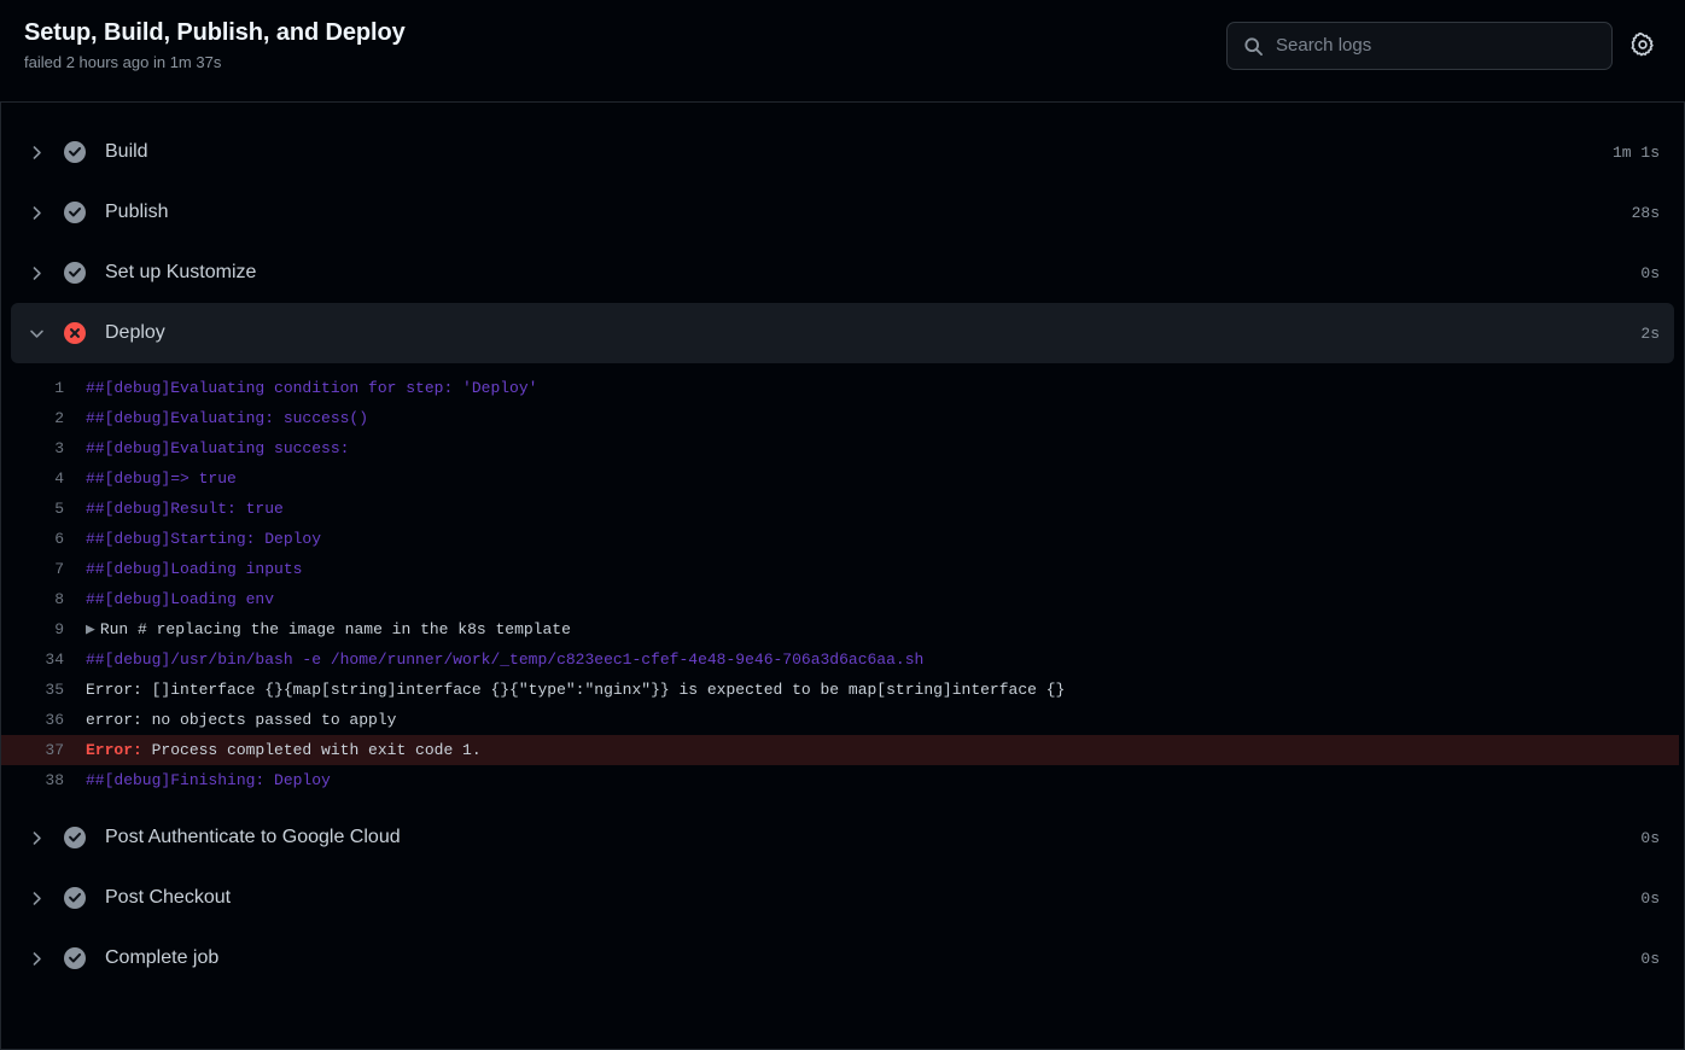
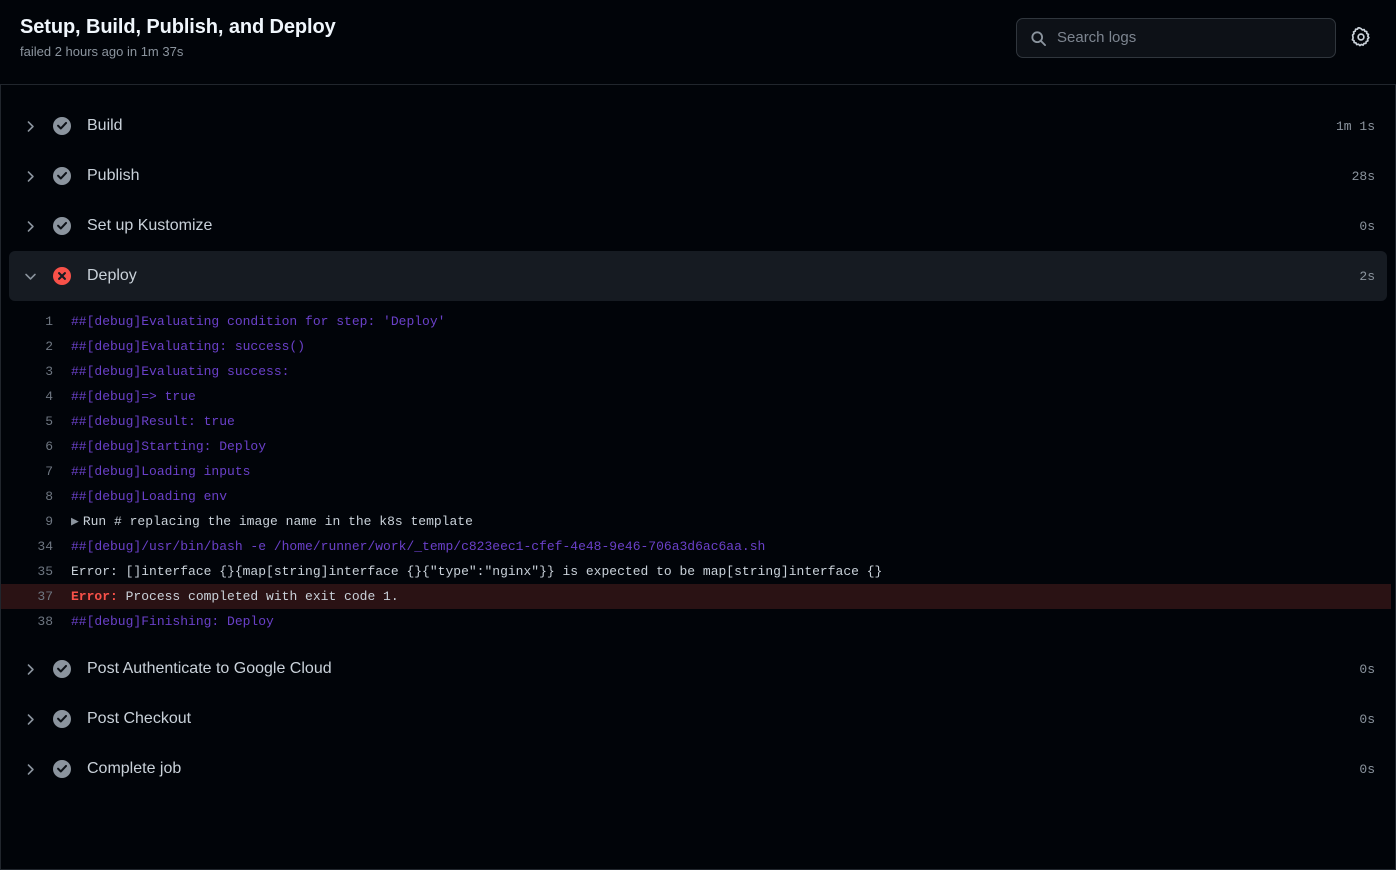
  Setup, Build, Publish, and Deploy
  failed 2 hours ago in 1m 37s
  Search logs
  Build
  1m 1s
  Publish
  28s
  Set up Kustomize
  0s
  Deploy
  2s
  1
  ##[debug]Evaluating condition for step: 'Deploy'
  2
  ##[debug]Evaluating: success()
  3
  ##[debug]Evaluating success:
  4
  ##[debug]=> true
  5
  ##[debug]Result: true
  6
  ##[debug]Starting: Deploy
  7
  ##[debug]Loading inputs
  8
  ##[debug]Loading env
  9
  ▶ Run # replacing the image name in the k8s template
  34
  ##[debug]/usr/bin/bash -e /home/runner/work/_temp/c823eec1-cfef-4e48-9e46-706a3d6ac6aa.sh
  35
  Error: []interface {}{map[string]interface {}{"type":"nginx"}} is expected to be map[string]interface {}
- 36
- error: no objects passed to apply
  37
  Error: Process completed with exit code 1.
  38
  ##[debug]Finishing: Deploy
  Post Authenticate to Google Cloud
  0s
  Post Checkout
  0s
  Complete job
  0s
